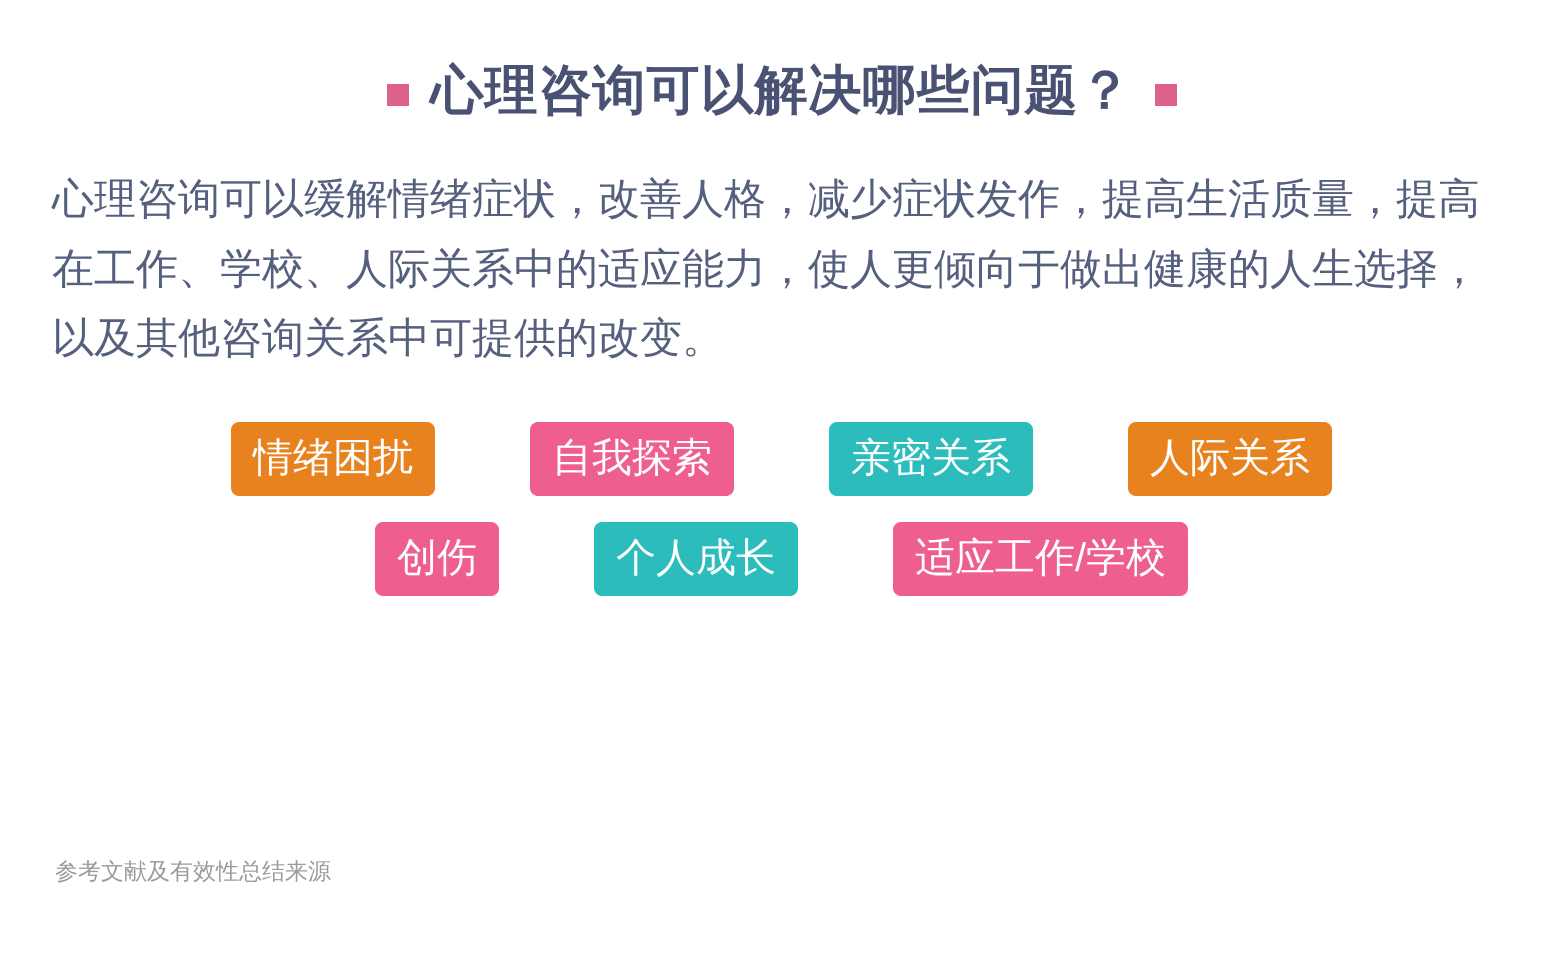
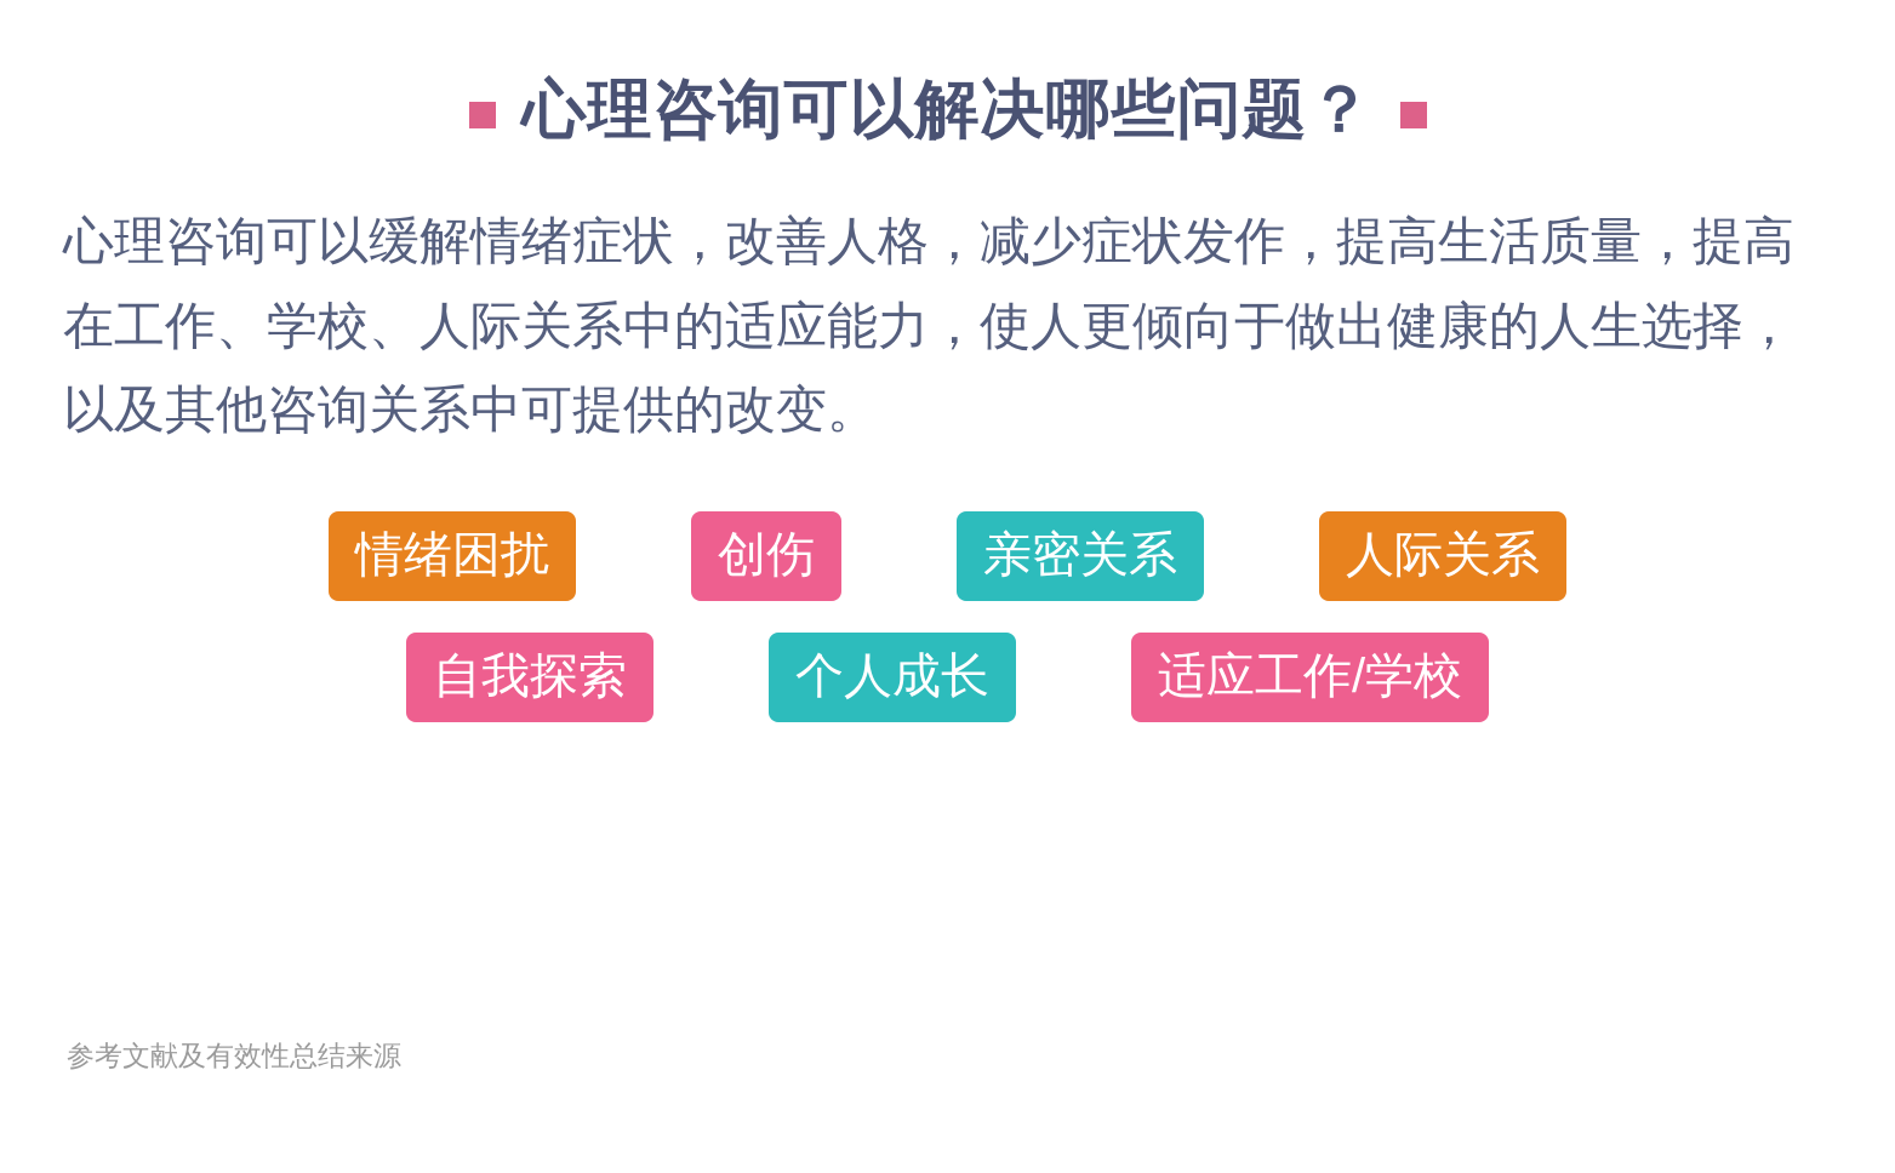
  心理咨询可以解决哪些问题？
  心理咨询可以缓解情绪症状，改善人格，减少症状发作，提高生活质量，提高在工作、学校、人际关系中的适应能力，使人更倾向于做出健康的人生选择，以及其他咨询关系中可提供的改变。
  情绪困扰
- 自我探索
+ 创伤
  亲密关系
  人际关系
- 创伤
+ 自我探索
  个人成长
  适应工作/学校
  参考文献及有效性总结来源
